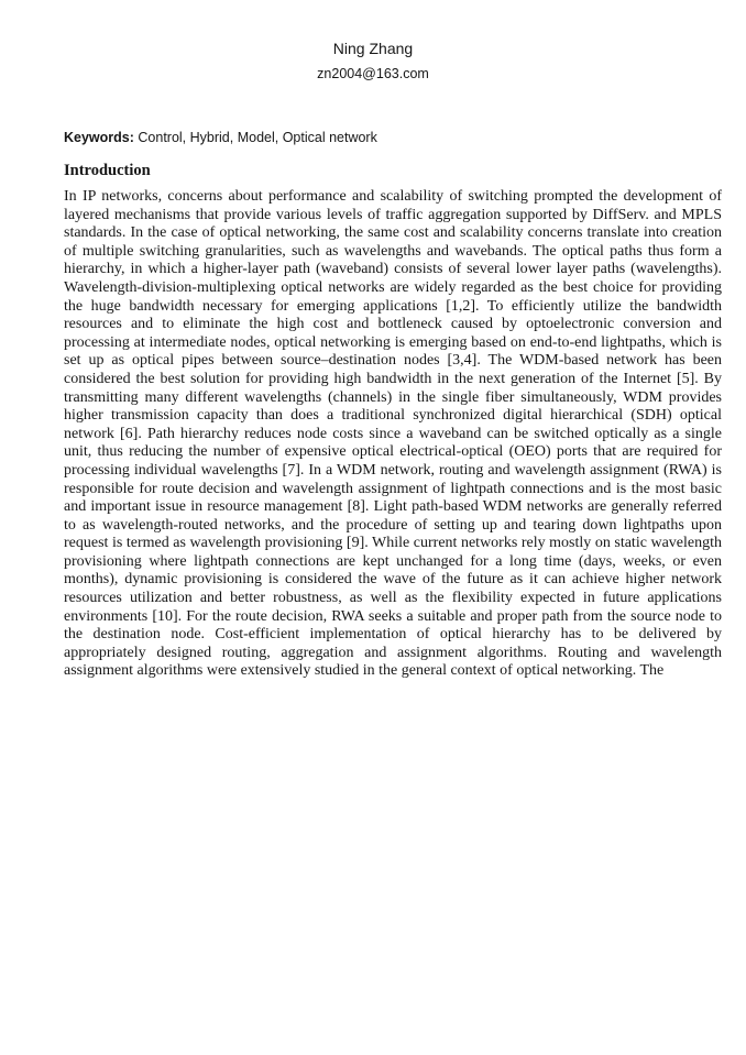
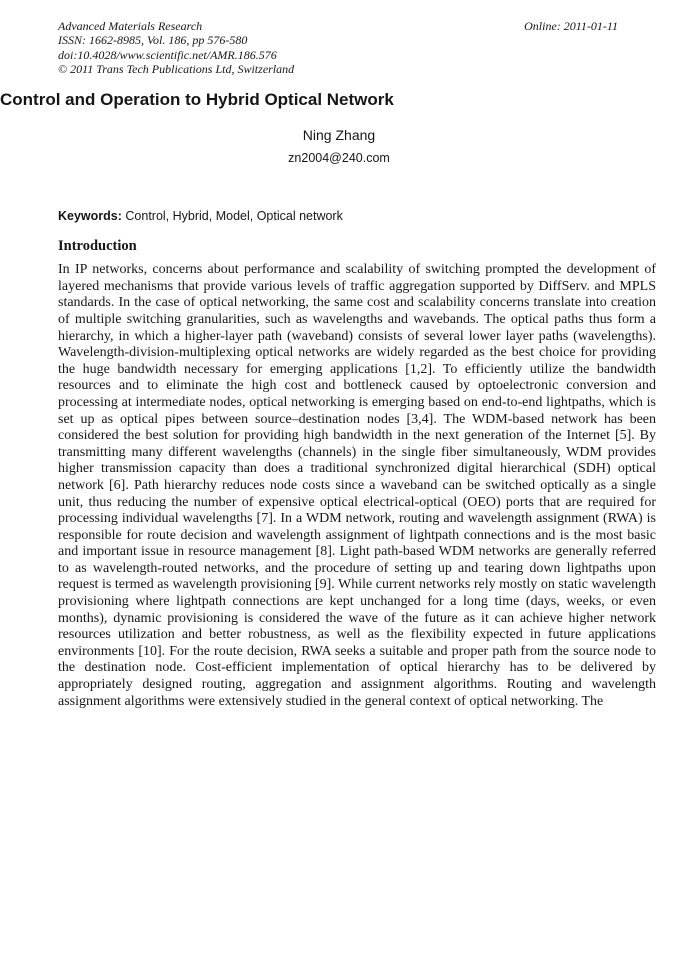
+ Advanced Materials Research
+ ISSN: 1662-8985, Vol. 186, pp 576-580
+ doi:10.4028/www.scientific.net/AMR.186.576
+ © 2011 Trans Tech Publications Ltd, Switzerland
+ Online: 2011-01-11
+ Control and Operation to Hybrid Optical Network
  Ning Zhang
- zn2004@163.com
+ zn2004@240.com
  Keywords: Control, Hybrid, Model, Optical network
  Introduction
  In IP networks, concerns about performance and scalability of switching prompted the development of layered mechanisms that provide various levels of traffic aggregation supported by DiffServ. and MPLS standards. In the case of optical networking, the same cost and scalability concerns translate into creation of multiple switching granularities, such as wavelengths and wavebands. The optical paths thus form a hierarchy, in which a higher-layer path (waveband) consists of several lower layer paths (wavelengths). Wavelength-division-multiplexing optical networks are widely regarded as the best choice for providing the huge bandwidth necessary for emerging applications [1,2]. To efficiently utilize the bandwidth resources and to eliminate the high cost and bottleneck caused by optoelectronic conversion and processing at intermediate nodes, optical networking is emerging based on end-to-end lightpaths, which is set up as optical pipes between source–destination nodes [3,4]. The WDM-based network has been considered the best solution for providing high bandwidth in the next generation of the Internet [5]. By transmitting many different wavelengths (channels) in the single fiber simultaneously, WDM provides higher transmission capacity than does a traditional synchronized digital hierarchical (SDH) optical network [6]. Path hierarchy reduces node costs since a waveband can be switched optically as a single unit, thus reducing the number of expensive optical electrical-optical (OEO) ports that are required for processing individual wavelengths [7]. In a WDM network, routing and wavelength assignment (RWA) is responsible for route decision and wavelength assignment of lightpath connections and is the most basic and important issue in resource management [8]. Light path-based WDM networks are generally referred to as wavelength-routed networks, and the procedure of setting up and tearing down lightpaths upon request is termed as wavelength provisioning [9]. While current networks rely mostly on static wavelength provisioning where lightpath connections are kept unchanged for a long time (days, weeks, or even months), dynamic provisioning is considered the wave of the future as it can achieve higher network resources utilization and better robustness, as well as the flexibility expected in future applications environments [10]. For the route decision, RWA seeks a suitable and proper path from the source node to the destination node. Cost-efficient implementation of optical hierarchy has to be delivered by appropriately designed routing, aggregation and assignment algorithms. Routing and wavelength assignment algorithms were extensively studied in the general context of optical networking. The
